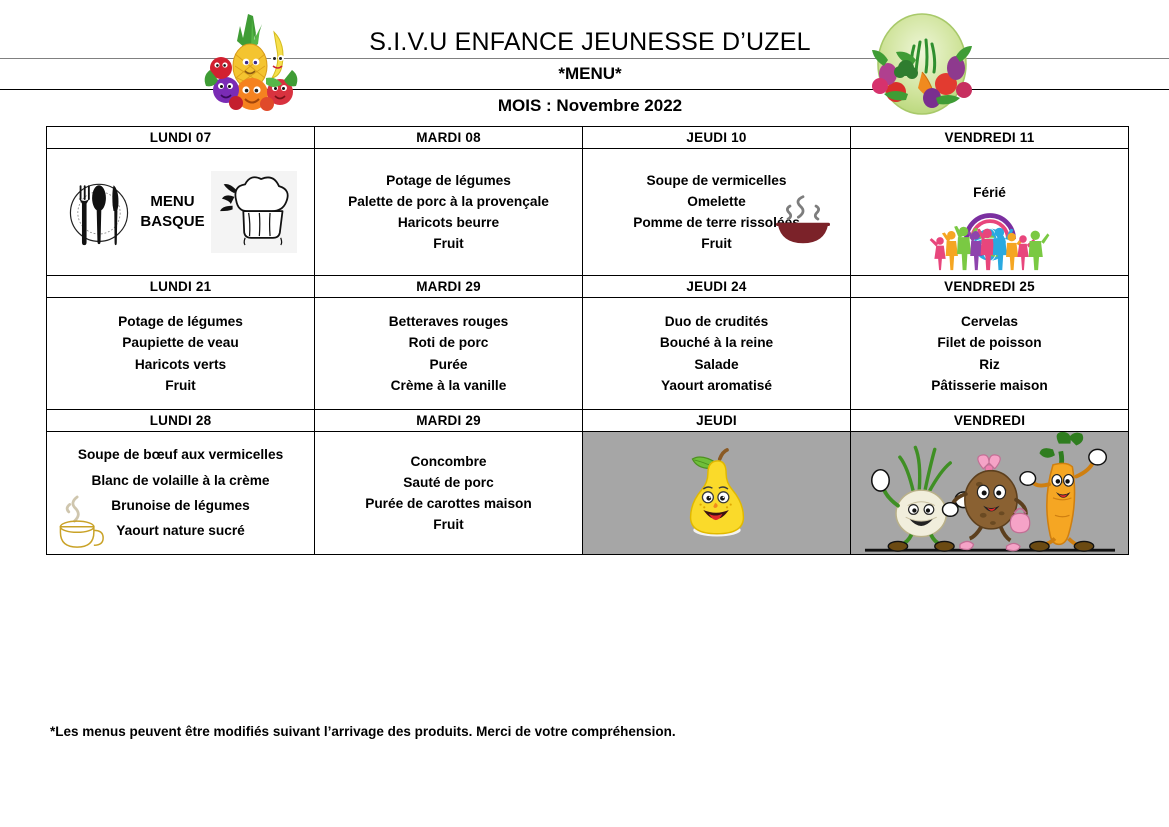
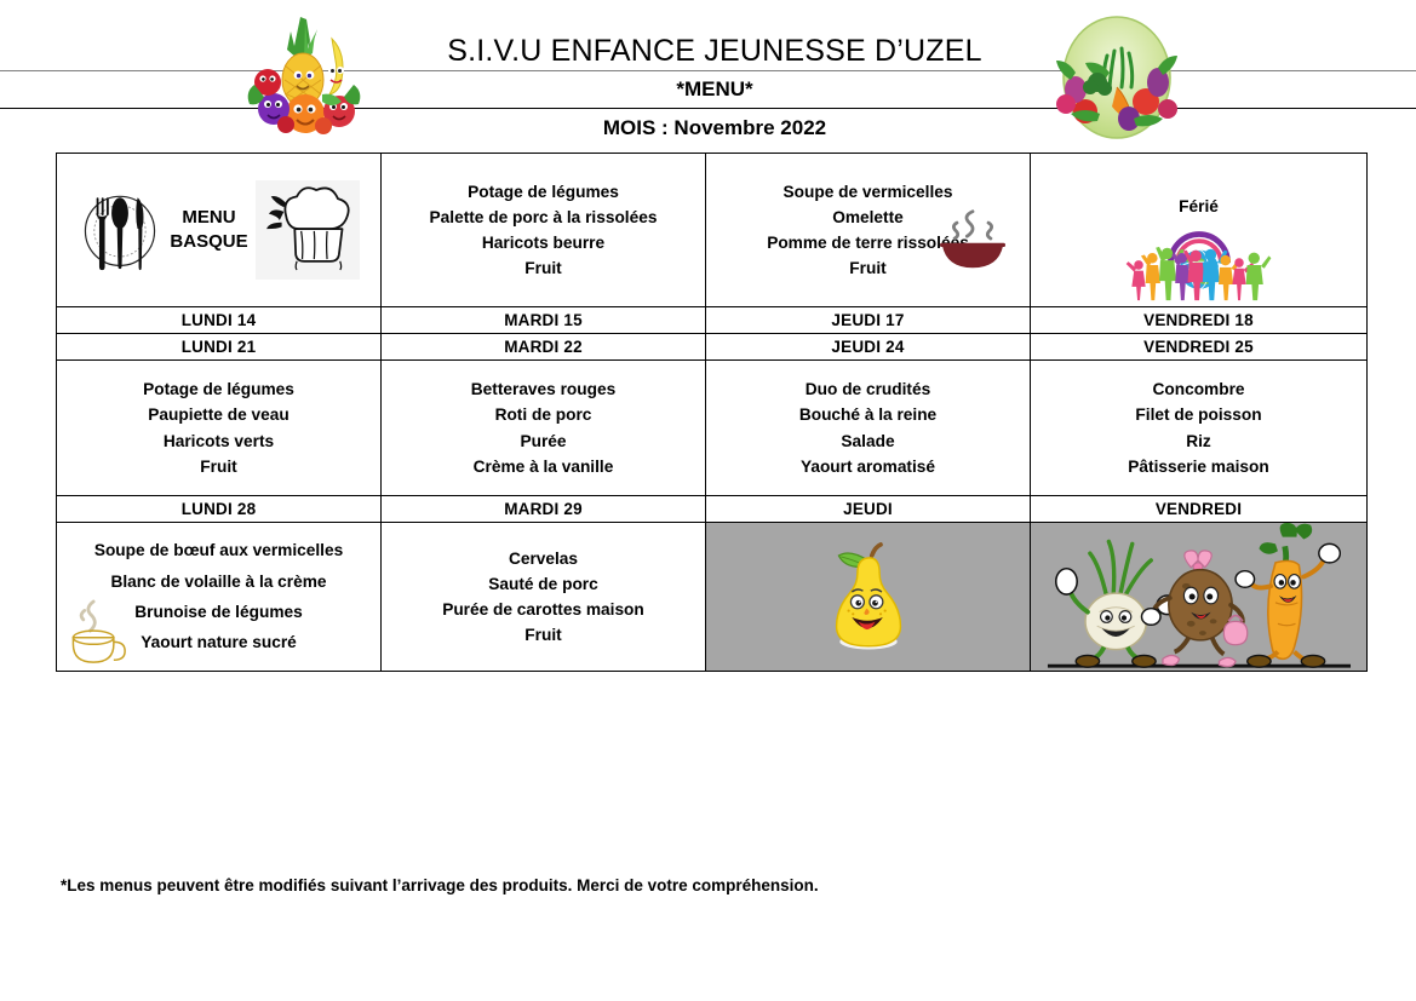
  S.I.V.U ENFANCE JEUNESSE D’UZEL
  *MENU*
  MOIS : Novembre 2022
- LUNDI 07	MARDI 08	JEUDI 10	VENDREDI 11
- MENU BASQUE	Potage de légumes Palette de porc à la provençale Haricots beurre Fruit	Soupe de vermicelles Omelette Pomme de terre rissolées Fruit	Férié
+ MENU BASQUE	Potage de légumes Palette de porc à la rissolées Haricots beurre Fruit	Soupe de vermicelles Omelette Pomme de terre rissolées Fruit	Férié
+ LUNDI 14	MARDI 15	JEUDI 17	VENDREDI 18
- LUNDI 21	MARDI 29	JEUDI 24	VENDREDI 25
+ LUNDI 21	MARDI 22	JEUDI 24	VENDREDI 25
- Potage de légumes Paupiette de veau Haricots verts Fruit	Betteraves rouges Roti de porc Purée Crème à la vanille	Duo de crudités Bouché à la reine Salade Yaourt aromatisé	Cervelas Filet de poisson Riz Pâtisserie maison
+ Potage de légumes Paupiette de veau Haricots verts Fruit	Betteraves rouges Roti de porc Purée Crème à la vanille	Duo de crudités Bouché à la reine Salade Yaourt aromatisé	Concombre Filet de poisson Riz Pâtisserie maison
  LUNDI 28	MARDI 29	JEUDI	VENDREDI
- Soupe de bœuf aux vermicelles Blanc de volaille à la crème Brunoise de légumes Yaourt nature sucré	Concombre Sauté de porc Purée de carottes maison Fruit
+ Soupe de bœuf aux vermicelles Blanc de volaille à la crème Brunoise de légumes Yaourt nature sucré	Cervelas Sauté de porc Purée de carottes maison Fruit
  *Les menus peuvent être modifiés suivant l’arrivage des produits. Merci de votre compréhension.
